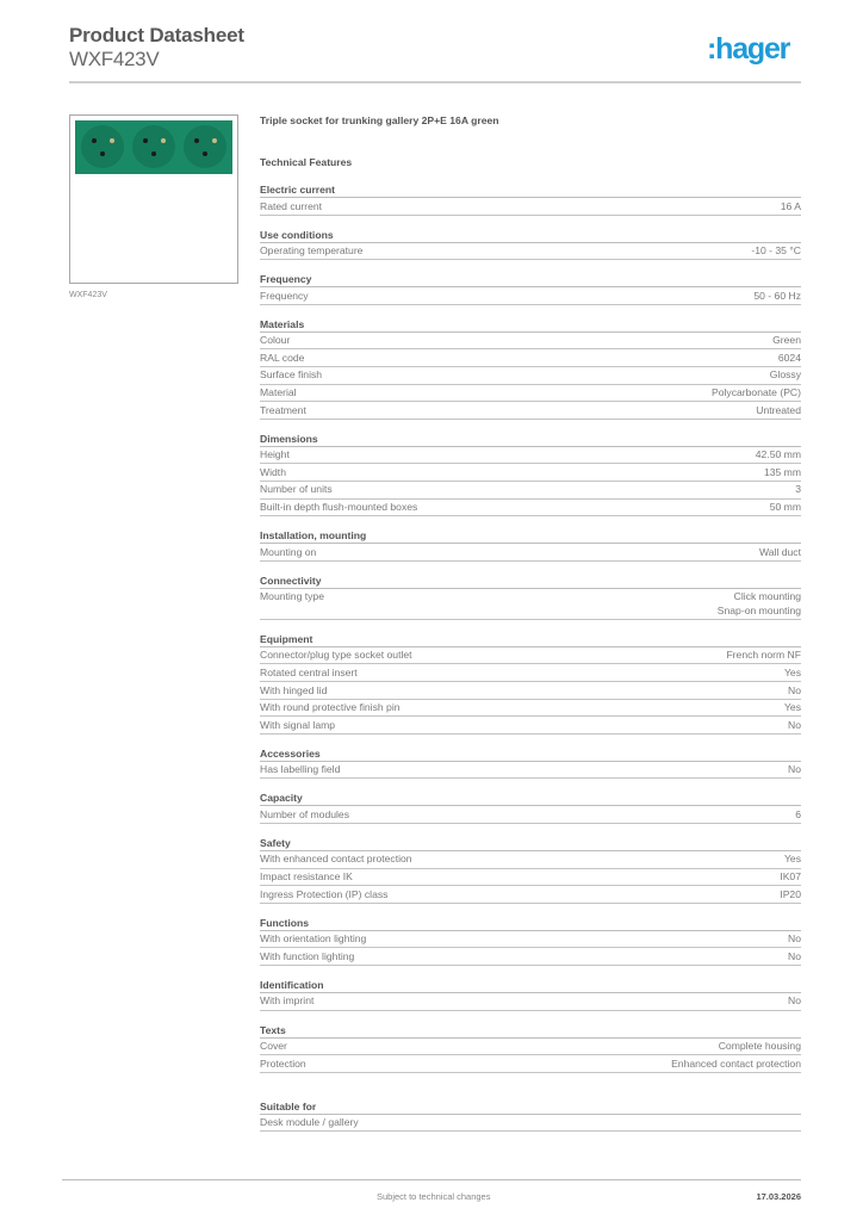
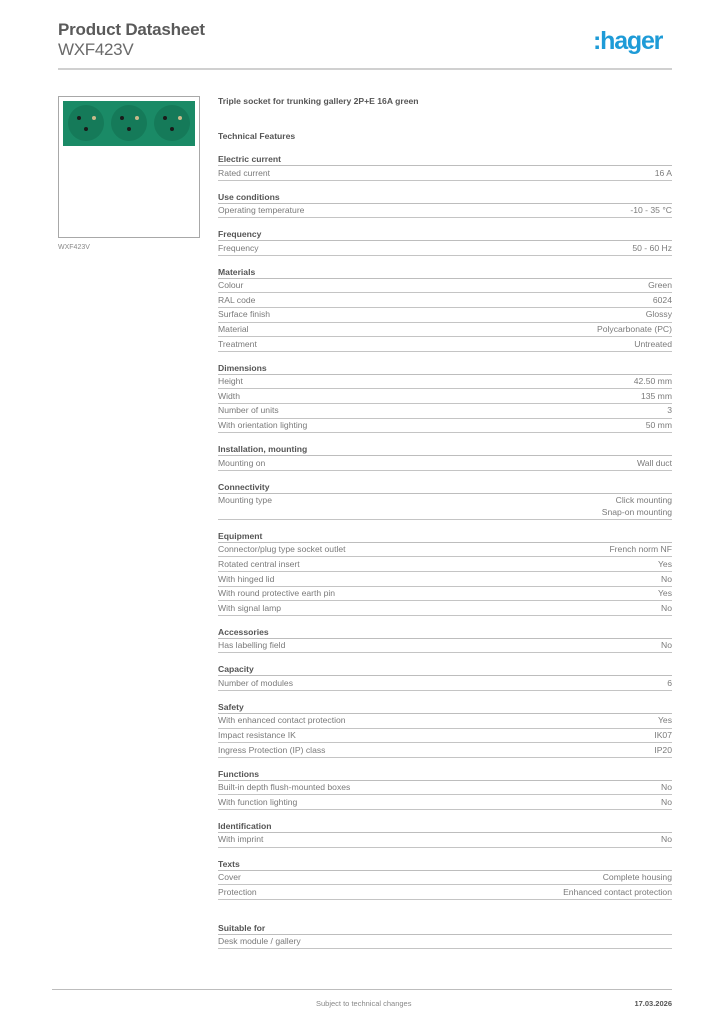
  Product Datasheet
  WXF423V
  :hager
  Triple socket for trunking gallery 2P+E 16A green
  Technical Features
  Electric current
  Rated current
  16 A
  Use conditions
  Operating temperature
  -10 - 35 °C
  Frequency
  Frequency
  50 - 60 Hz
  Materials
  Colour
  Green
  RAL code
  6024
  Surface finish
  Glossy
  Material
  Polycarbonate (PC)
  Treatment
  Untreated
  Dimensions
  Height
  42.50 mm
  Width
  135 mm
  Number of units
  3
- Built-in depth flush-mounted boxes
+ With orientation lighting
  50 mm
  Installation, mounting
  Mounting on
  Wall duct
  Connectivity
  Mounting type
  Click mounting
  Snap-on mounting
  Equipment
  Connector/plug type socket outlet
  French norm NF
  Rotated central insert
  Yes
  With hinged lid
  No
- With round protective finish pin
+ With round protective earth pin
  Yes
  With signal lamp
  No
  Accessories
  Has labelling field
  No
  Capacity
  Number of modules
  6
  Safety
  With enhanced contact protection
  Yes
  Impact resistance IK
  IK07
  Ingress Protection (IP) class
  IP20
  Functions
- With orientation lighting
+ Built-in depth flush-mounted boxes
  No
  With function lighting
  No
  Identification
  With imprint
  No
  Texts
  Cover
  Complete housing
  Protection
  Enhanced contact protection
  Suitable for
  Desk module / gallery
  Subject to technical changes
  17.03.2026
